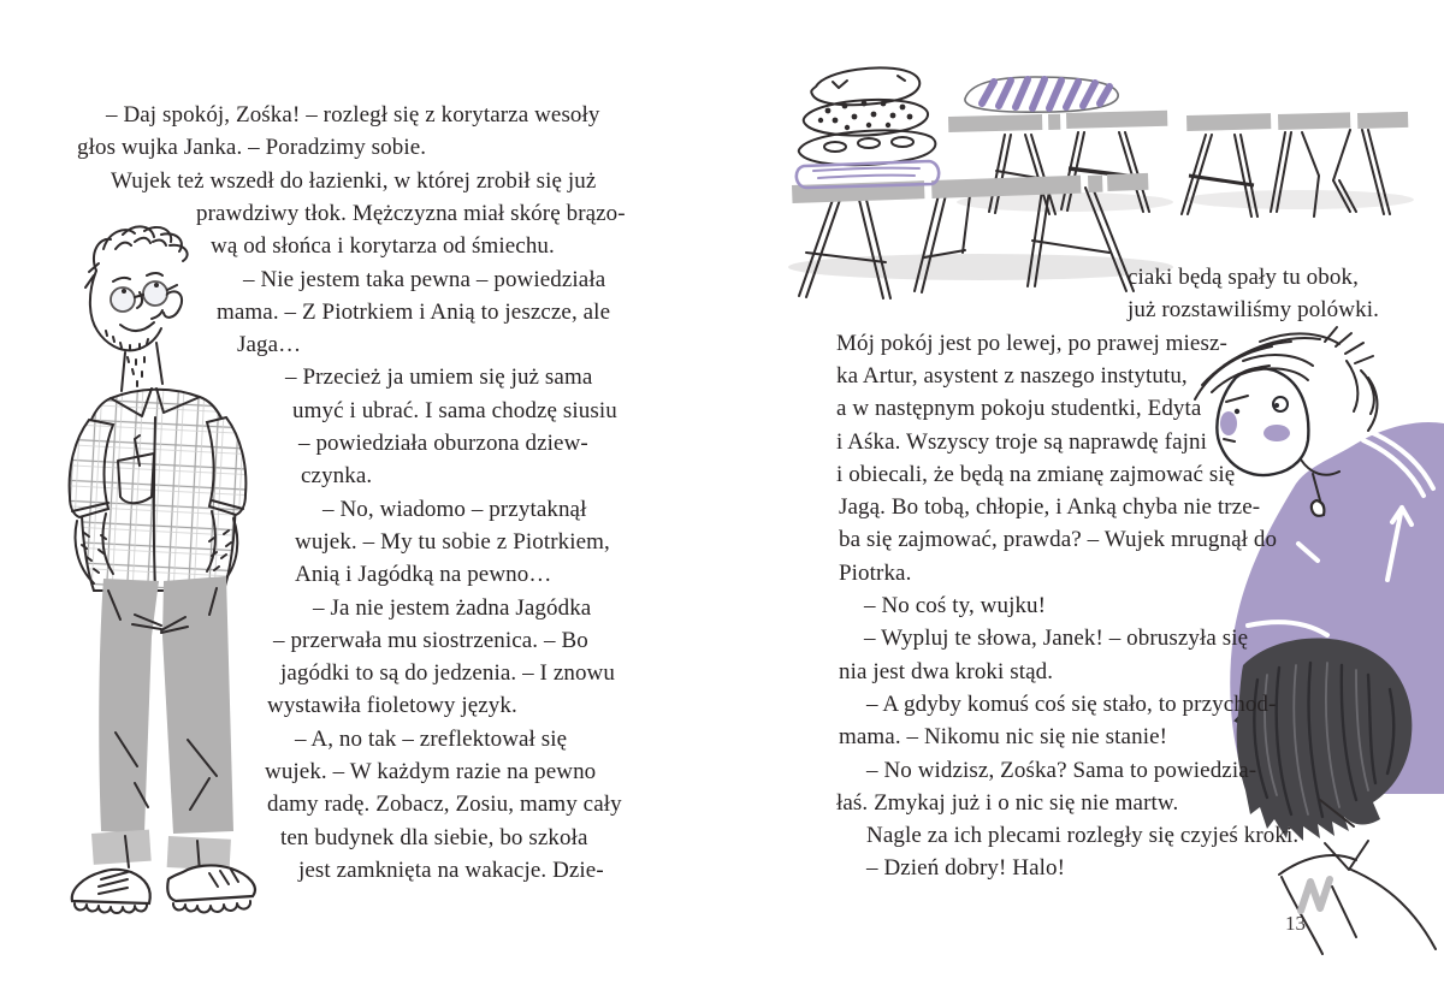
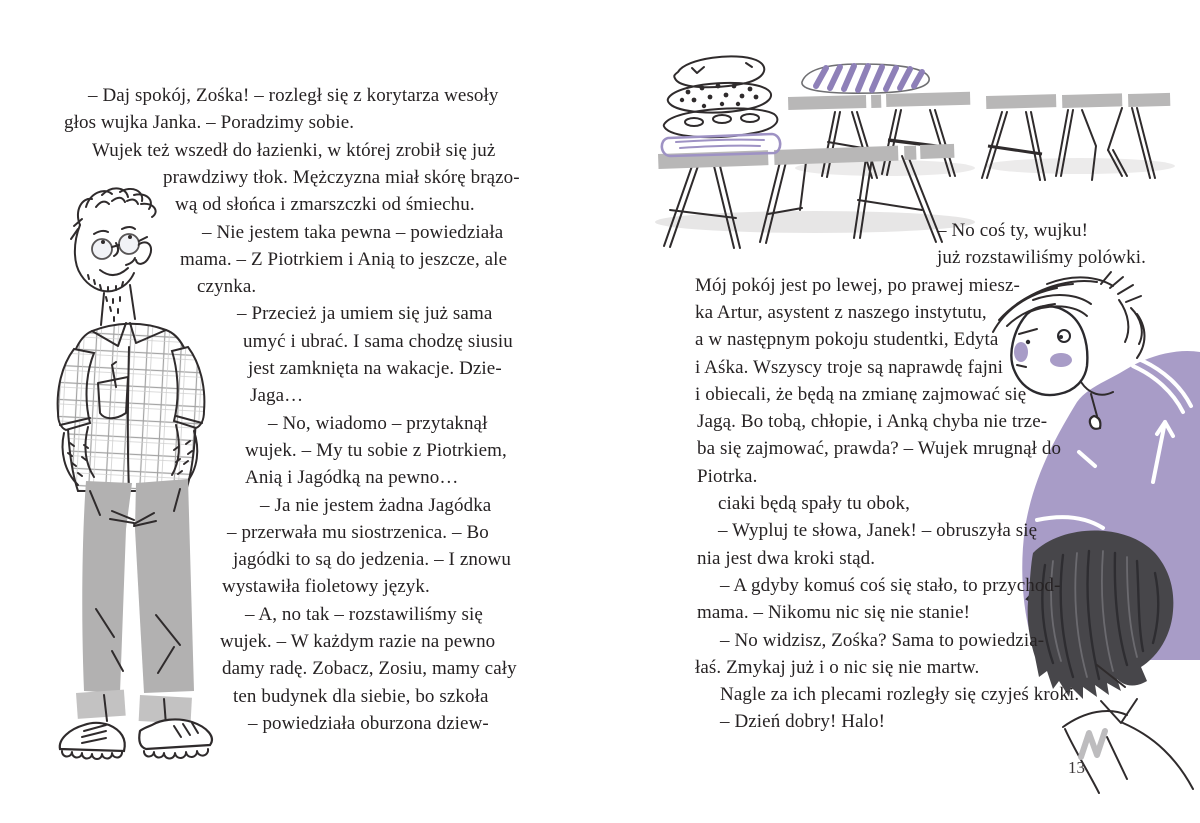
  – Daj spokój, Zośka! – rozległ się z korytarza wesoły
  głos wujka Janka. – Poradzimy sobie.
  Wujek też wszedł do łazienki, w której zrobił się już
  prawdziwy tłok. Mężczyzna miał skórę brązo-
- wą od słońca i korytarza od śmiechu.
+ wą od słońca i zmarszczki od śmiechu.
  – Nie jestem taka pewna – powiedziała
  mama. – Z Piotrkiem i Anią to jeszcze, ale
- Jaga…
+ czynka.
  – Przecież ja umiem się już sama
  umyć i ubrać. I sama chodzę siusiu
- – powiedziała oburzona dziew-
+ jest zamknięta na wakacje. Dzie-
- czynka.
+ Jaga…
  – No, wiadomo – przytaknął
  wujek. – My tu sobie z Piotrkiem,
  Anią i Jagódką na pewno…
  – Ja nie jestem żadna Jagódka
  – przerwała mu siostrzenica. – Bo
  jagódki to są do jedzenia. – I znowu
  wystawiła fioletowy język.
- – A, no tak – zreflektował się
+ – A, no tak – rozstawiliśmy się
  wujek. – W każdym razie na pewno
  damy radę. Zobacz, Zosiu, mamy cały
  ten budynek dla siebie, bo szkoła
- jest zamknięta na wakacje. Dzie-
+ – powiedziała oburzona dziew-
- ciaki będą spały tu obok,
+ – No coś ty, wujku!
  już rozstawiliśmy polówki.
  Mój pokój jest po lewej, po prawej miesz-
  ka Artur, asystent z naszego instytutu,
  a w następnym pokoju studentki, Edyta
  i Aśka. Wszyscy troje są naprawdę fajni
  i obiecali, że będą na zmianę zajmować się
  Jagą. Bo tobą, chłopie, i Anką chyba nie trze-
  ba się zajmować, prawda? – Wujek mrugnął do
  Piotrka.
- – No coś ty, wujku!
+ ciaki będą spały tu obok,
  – Wypluj te słowa, Janek! – obruszyła się
  nia jest dwa kroki stąd.
  – A gdyby komuś coś się stało, to przychod-
  mama. – Nikomu nic się nie stanie!
  – No widzisz, Zośka? Sama to powiedzia-
  łaś. Zmykaj już i o nic się nie martw.
  Nagle za ich plecami rozległy się czyjeś kroki.
  – Dzień dobry! Halo!
  13
